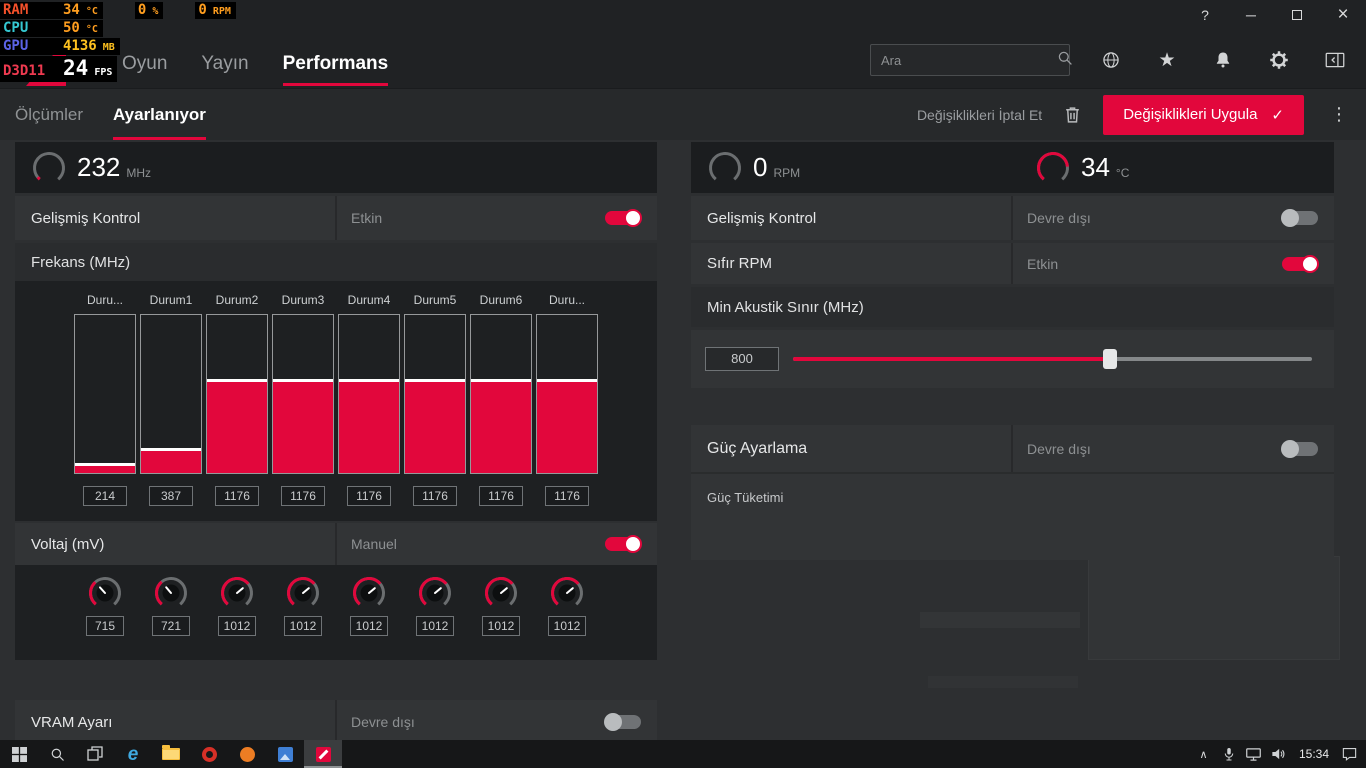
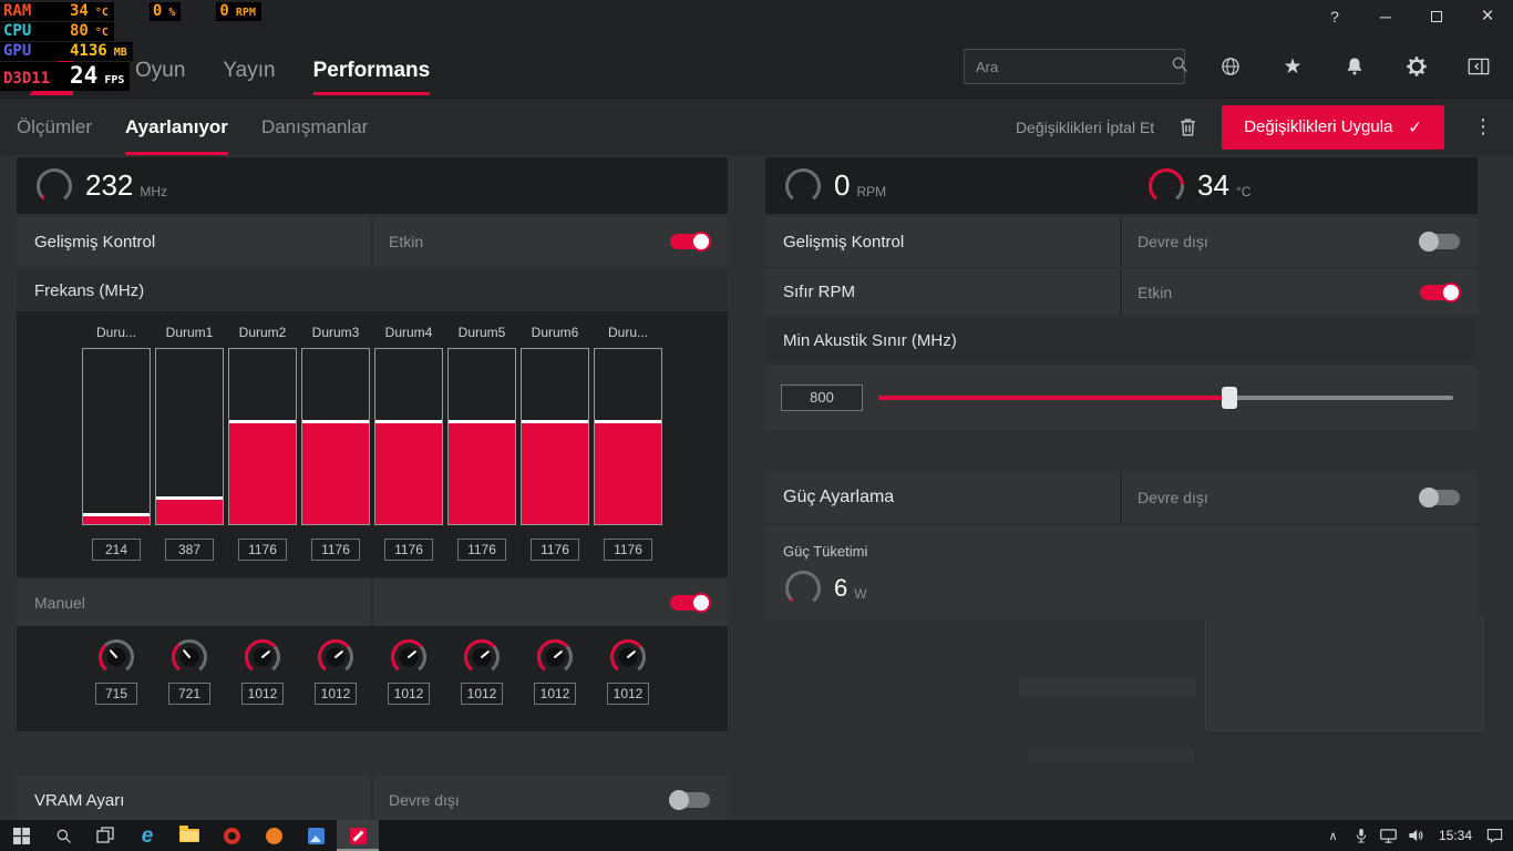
  Oyun
  Yayın
  Performans
  Ara
  ★
  ?
  ─
  ×
  Ölçümler
  Ayarlanıyor
+ Danışmanlar
  Değişiklikleri İptal Et
  Değişiklikleri Uygula
  ✓
  ⋮
  232
  MHz
  Gelişmiş Kontrol
  Etkin
  Frekans (MHz)
  Duru...
  214
  Durum1
  387
  Durum2
  1176
  Durum3
  1176
  Durum4
  1176
  Durum5
  1176
  Durum6
  1176
  Duru...
  1176
- Voltaj (mV)
  Manuel
  715
  721
  1012
  1012
  1012
  1012
  1012
  1012
  VRAM Ayarı
  Devre dışı
  0
  RPM
  34
  °C
  Gelişmiş Kontrol
  Devre dışı
  Sıfır RPM
  Etkin
  Min Akustik Sınır (MHz)
  800
  Güç Ayarlama
  Devre dışı
  Güç Tüketimi
+ 6
+ W
  RAM 34 °C 0 % 0 RPM
- CPU 50 °C
+ CPU 80 °C
  GPU 4136 MB
  D3D11 24 FPS
  e
  ∧
  15:34
